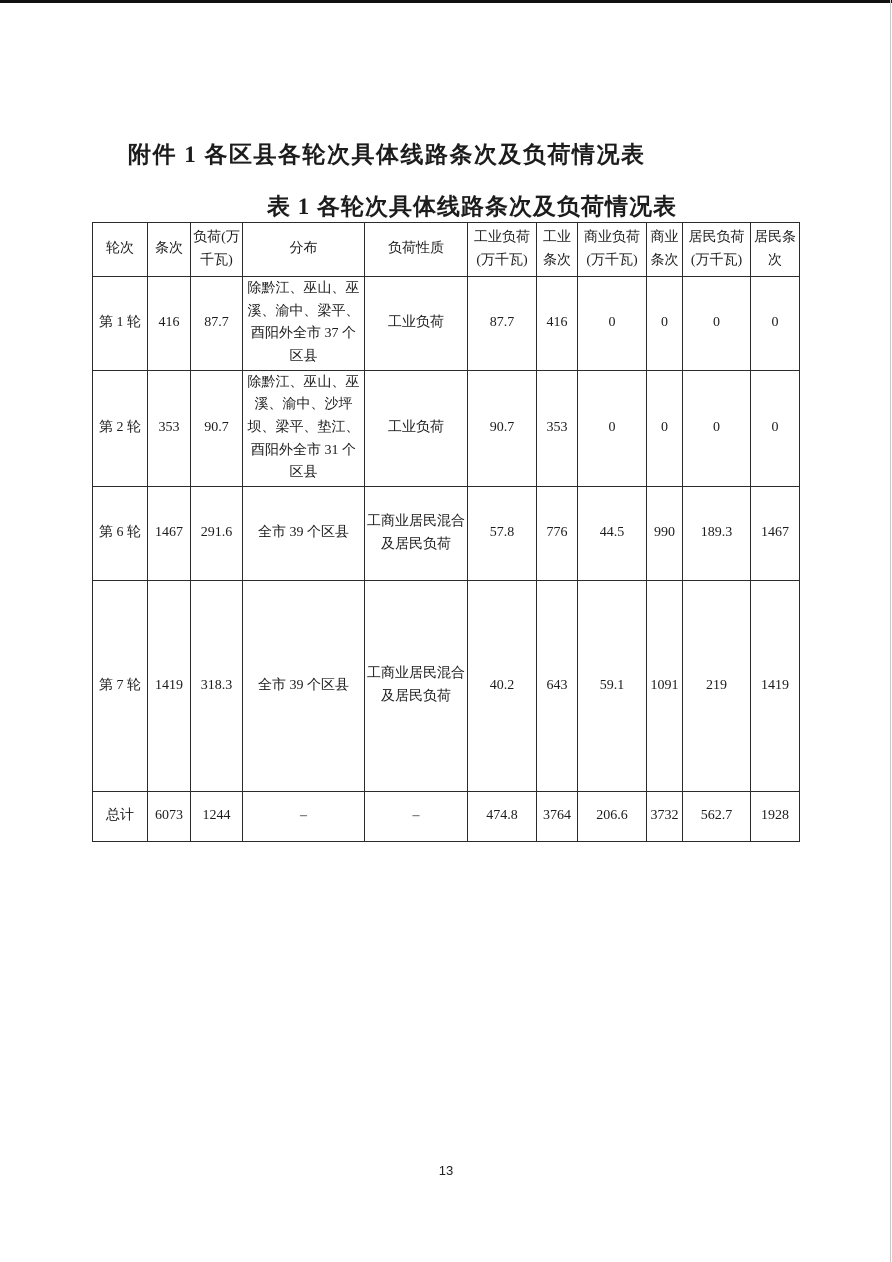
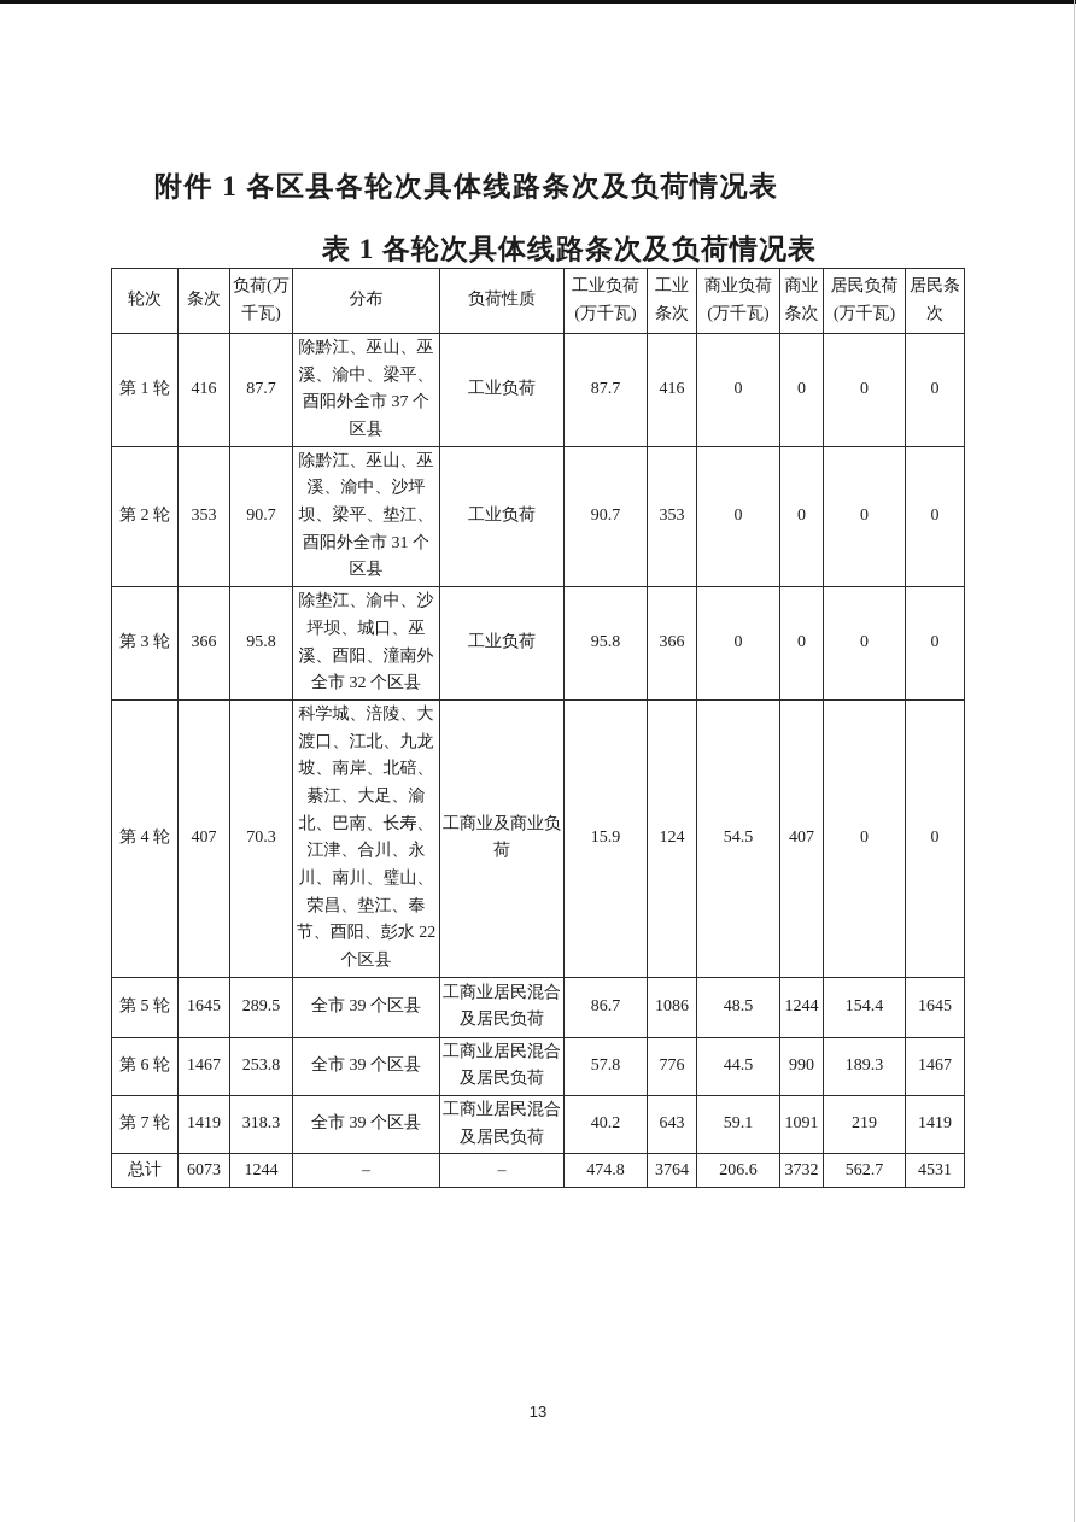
  附件 1 各区县各轮次具体线路条次及负荷情况表
  表 1 各轮次具体线路条次及负荷情况表
  轮次	条次	负荷(万千瓦)	分布	负荷性质	工业负荷(万千瓦)	工业条次	商业负荷(万千瓦)	商业条次	居民负荷(万千瓦)	居民条次
  第 1 轮	416	87.7	除黔江、巫山、巫溪、渝中、梁平、酉阳外全市 37 个区县	工业负荷	87.7	416	0	0	0	0
  第 2 轮	353	90.7	除黔江、巫山、巫溪、渝中、沙坪坝、梁平、垫江、酉阳外全市 31 个区县	工业负荷	90.7	353	0	0	0	0
+ 第 3 轮	366	95.8	除垫江、渝中、沙坪坝、城口、巫溪、酉阳、潼南外全市 32 个区县	工业负荷	95.8	366	0	0	0	0
+ 第 4 轮	407	70.3	科学城、涪陵、大渡口、江北、九龙坡、南岸、北碚、綦江、大足、渝北、巴南、长寿、江津、合川、永川、南川、璧山、荣昌、垫江、奉节、酉阳、彭水 22 个区县	工商业及商业负荷	15.9	124	54.5	407	0	0
+ 第 5 轮	1645	289.5	全市 39 个区县	工商业居民混合及居民负荷	86.7	1086	48.5	1244	154.4	1645
- 第 6 轮	1467	291.6	全市 39 个区县	工商业居民混合及居民负荷	57.8	776	44.5	990	189.3	1467
+ 第 6 轮	1467	253.8	全市 39 个区县	工商业居民混合及居民负荷	57.8	776	44.5	990	189.3	1467
  第 7 轮	1419	318.3	全市 39 个区县	工商业居民混合及居民负荷	40.2	643	59.1	1091	219	1419
- 总计	6073	1244	–	–	474.8	3764	206.6	3732	562.7	1928
+ 总计	6073	1244	–	–	474.8	3764	206.6	3732	562.7	4531
  13
